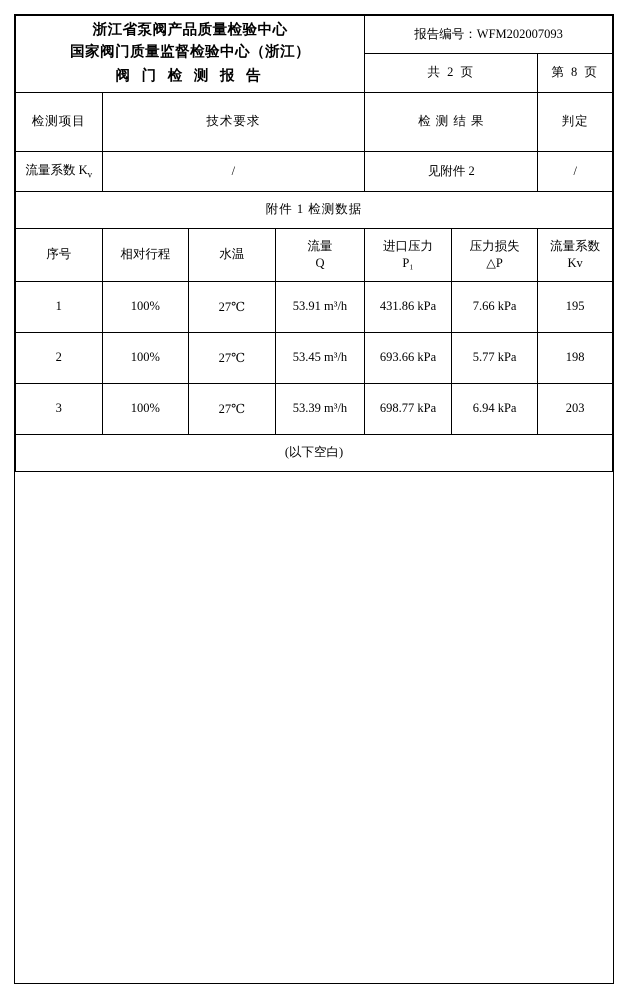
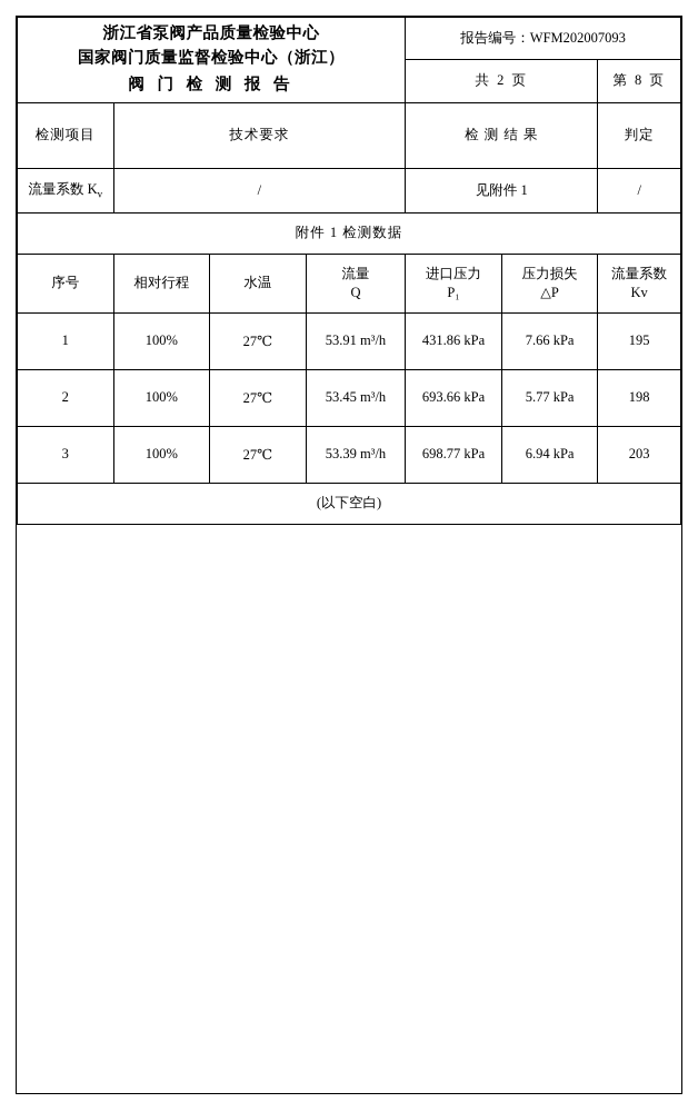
  浙江省泵阀产品质量检验中心 国家阀门质量监督检验中心（浙江） 阀 门 检 测 报 告	报告编号：WFM202007093
  共 2 页	第 8 页
  检测项目	技术要求	检 测 结 果	判定
- 流量系数 Kv	/	见附件 2	/
+ 流量系数 Kv	/	见附件 1	/
  附件 1 检测数据
  序号	相对行程	水温	流量 Q	进口压力 P₁	压力损失 △P	流量系数 Kv
  1	100%	27℃	53.91 m³/h	431.86 kPa	7.66 kPa	195
  2	100%	27℃	53.45 m³/h	693.66 kPa	5.77 kPa	198
  3	100%	27℃	53.39 m³/h	698.77 kPa	6.94 kPa	203
  (以下空白)
